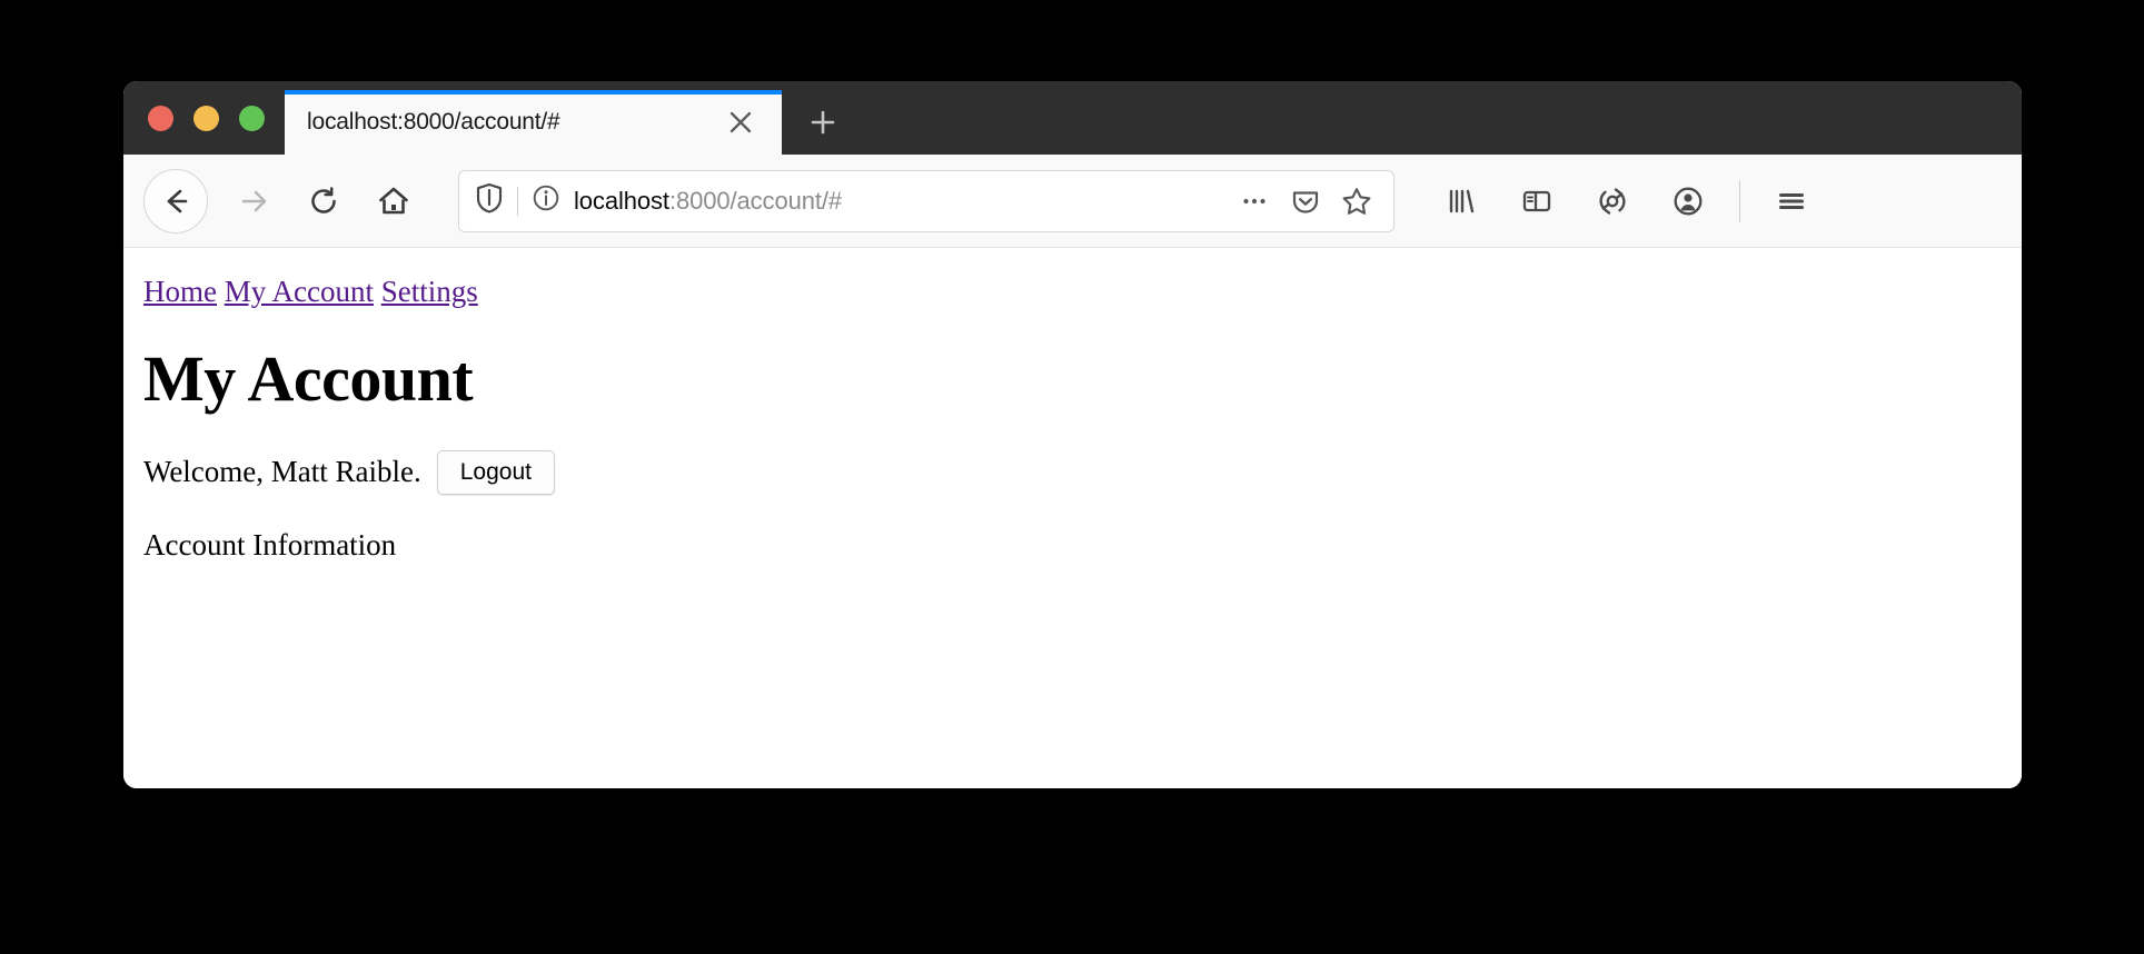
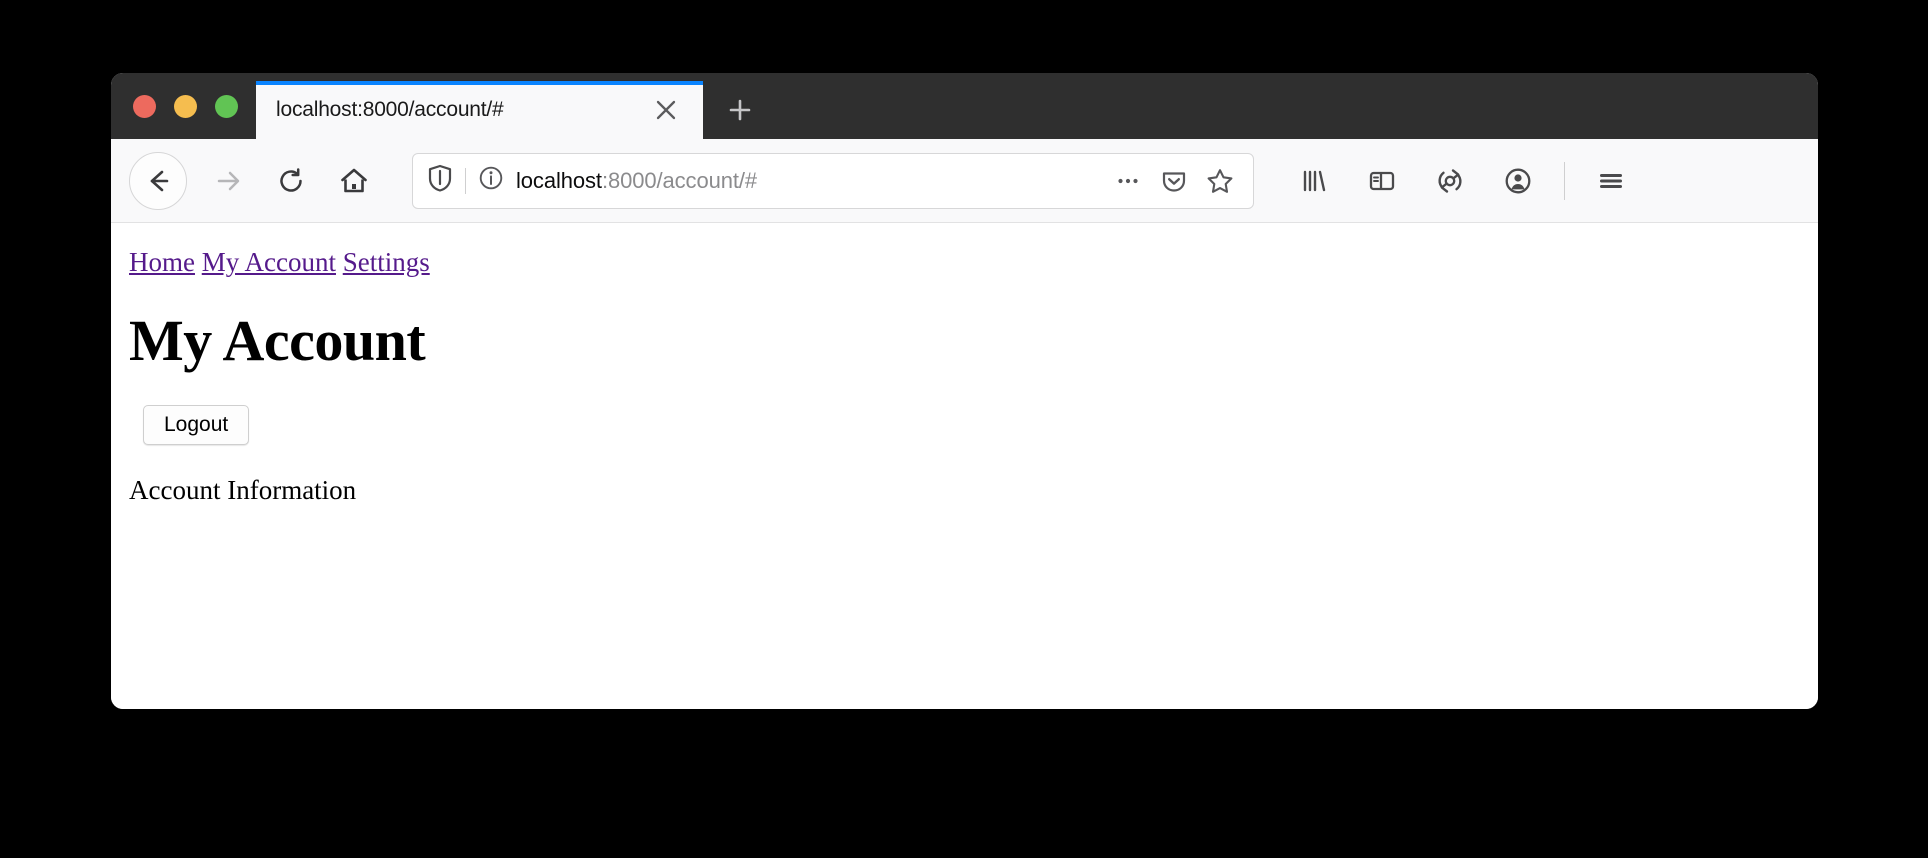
  localhost:8000/account/#
  localhost:8000/account/#
  Home My Account Settings
  My Account
- Welcome, Matt Raible.
  Logout
  Account Information
